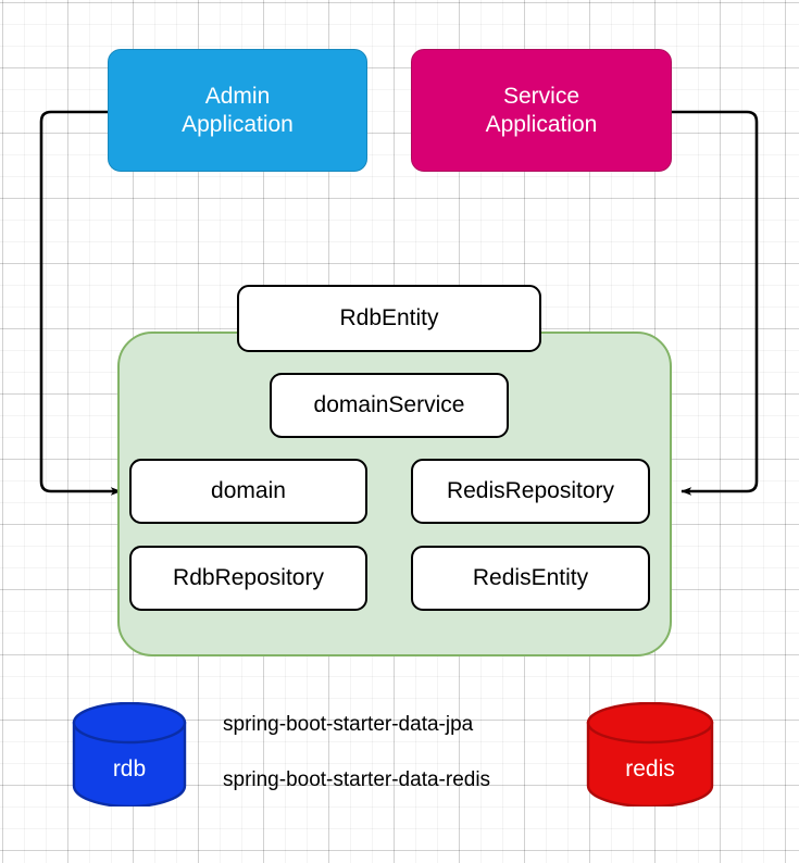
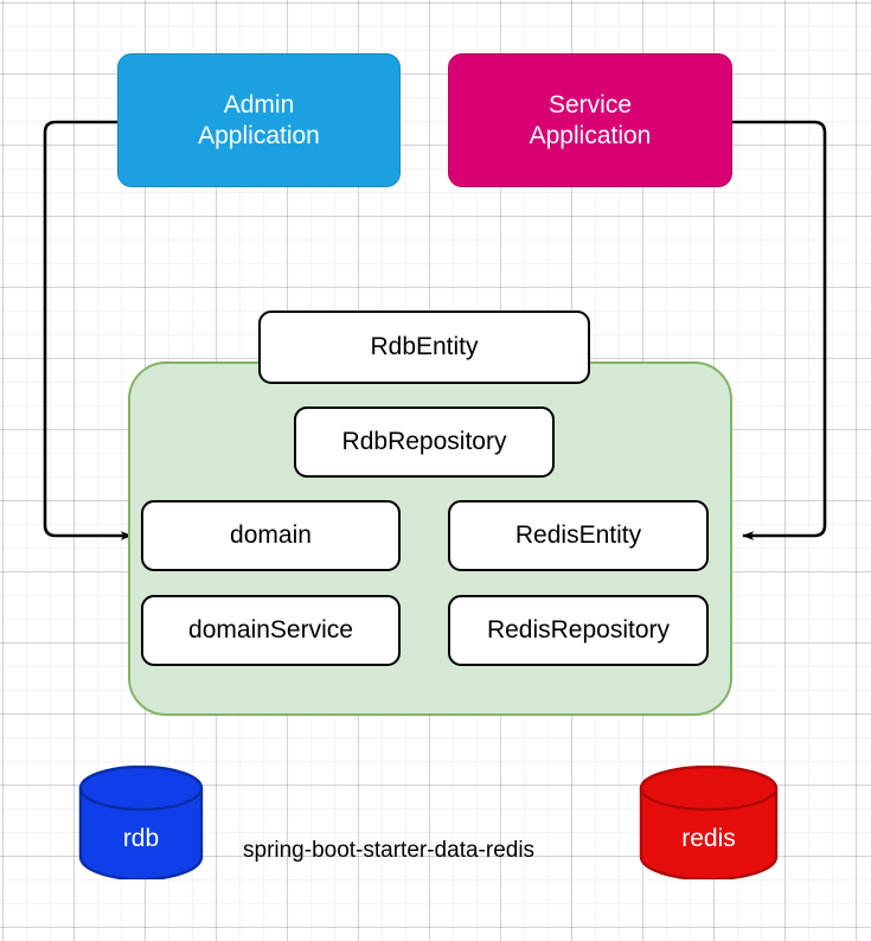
  Admin
  Application
  Service
  Application
  RdbEntity
- domainService
+ RdbRepository
  domain
- RedisRepository
+ RedisEntity
- RdbRepository
+ domainService
- RedisEntity
+ RedisRepository
  rdb
  redis
- spring-boot-starter-data-jpa
  spring-boot-starter-data-redis
